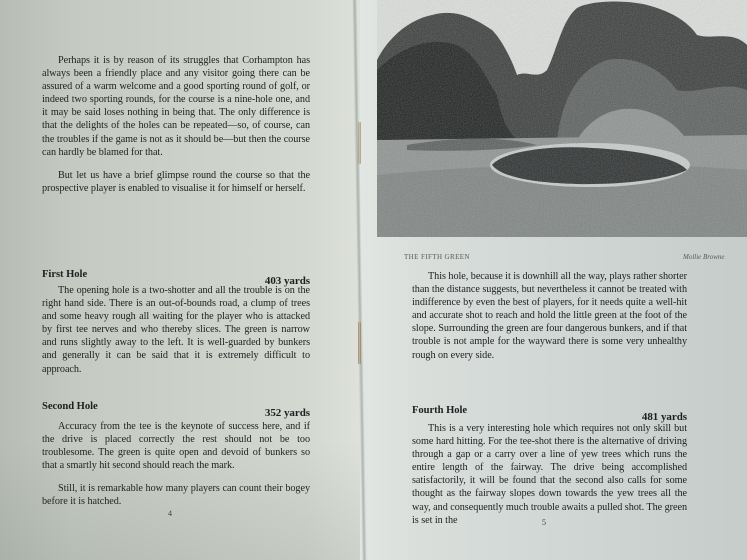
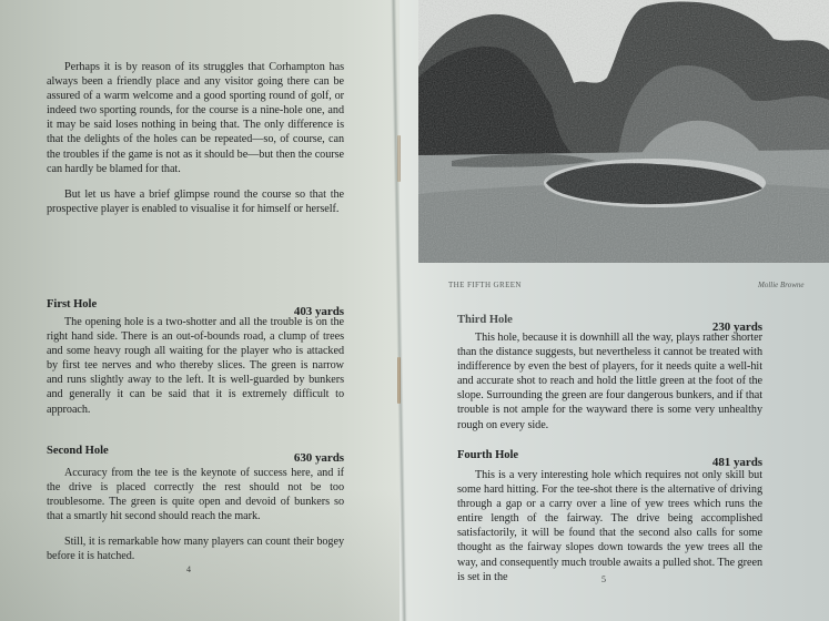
  Perhaps it is by reason of its struggles that Corhampton has always been a friendly place and any visitor going there can be assured of a warm welcome and a good sporting round of golf, or indeed two sporting rounds, for the course is a nine-hole one, and it may be said loses nothing in being that. The only difference is that the delights of the holes can be repeated—so, of course, can the troubles if the game is not as it should be—but then the course can hardly be blamed for that.
  But let us have a brief glimpse round the course so that the prospective player is enabled to visualise it for himself or herself.
  First Hole
  403 yards
  The opening hole is a two-shotter and all the trouble is on the right hand side. There is an out-of-bounds road, a clump of trees and some heavy rough all waiting for the player who is attacked by first tee nerves and who thereby slices. The green is narrow and runs slightly away to the left. It is well-guarded by bunkers and generally it can be said that it is extremely difficult to approach.
  Second Hole
- 352 yards
+ 630 yards
  THE FIFTH GREEN
  Mollie Browne
+ Third Hole
+ 230 yards
  This hole, because it is downhill all the way, plays rather shorter than the distance suggests, but nevertheless it cannot be treated with indifference by even the best of players, for it needs quite a well-hit and accurate shot to reach and hold the little green at the foot of the slope. Surrounding the green are four dangerous bunkers, and if that trouble is not ample for the wayward there is some very unhealthy rough on every side.
  Fourth Hole
  481 yards
  This is a very interesting hole which requires not only skill but some hard hitting. For the tee-shot there is the alternative of driving through a gap or a carry over a line of yew trees which runs the entire length of the fairway. The drive being accomplished satisfactorily, it will be found that the second also calls for some thought as the fairway slopes down towards the yew trees all the way, and consequently much trouble awaits a pulled shot. The green is set in the
  5
